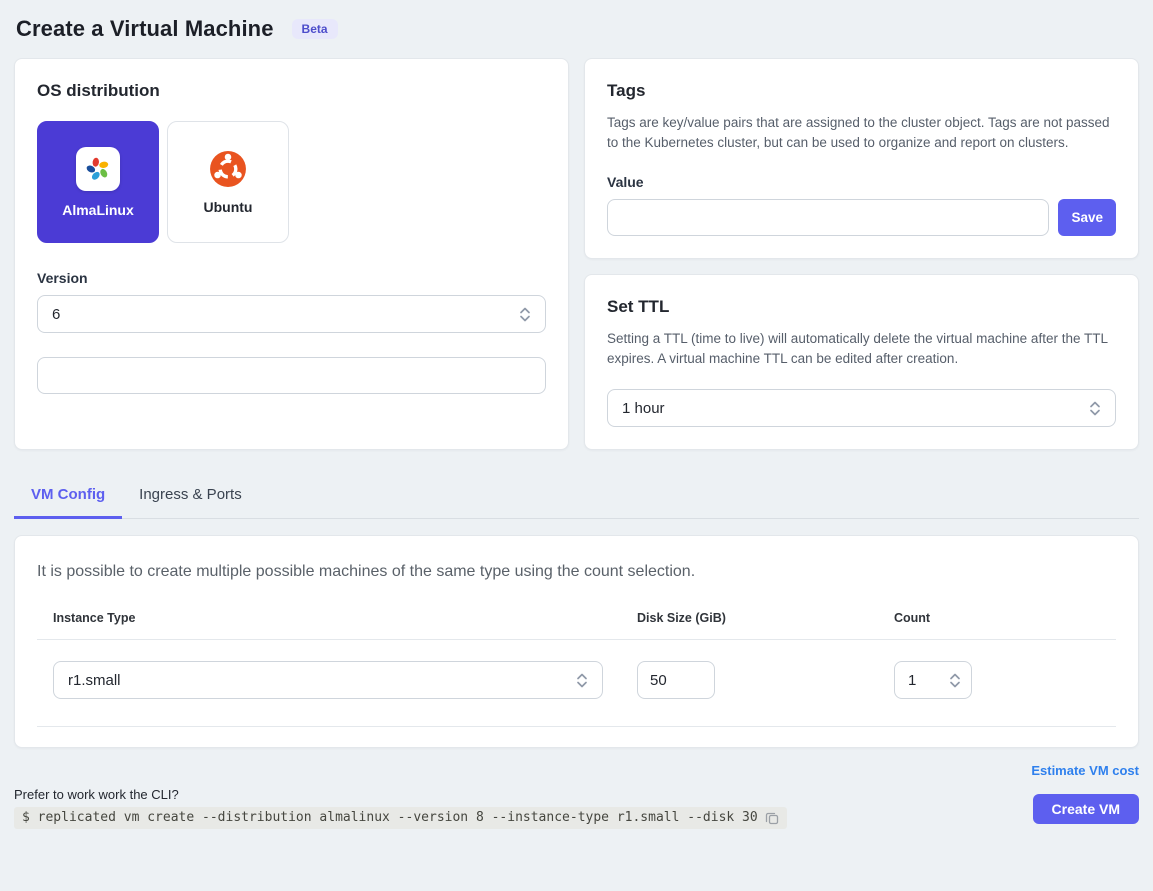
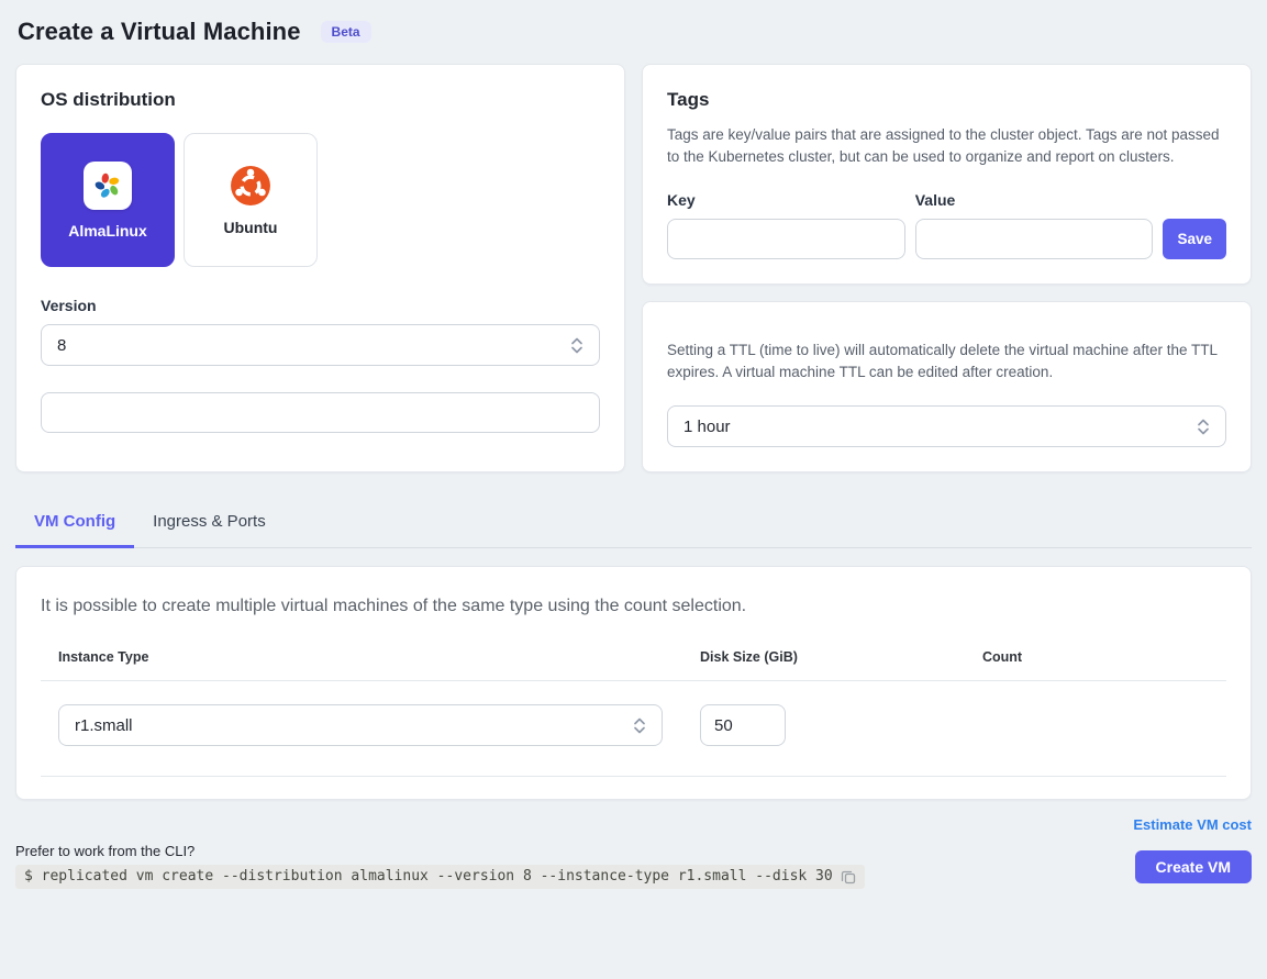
  Create a Virtual Machine
  Beta
  OS distribution
  AlmaLinux
  Ubuntu
  Version
- 6
+ 8
  Tags
  Tags are key/value pairs that are assigned to the cluster object. Tags are not passed to the Kubernetes cluster, but can be used to organize and report on clusters.
+ Key
  Value
  Save
- Set TTL
  Setting a TTL (time to live) will automatically delete the virtual machine after the TTL expires. A virtual machine TTL can be edited after creation.
  1 hour
  VM Config
  Ingress & Ports
- It is possible to create multiple possible machines of the same type using the count selection.
+ It is possible to create multiple virtual machines of the same type using the count selection.
  Instance Type
  Disk Size (GiB)
  Count
  r1.small
  50
- 1
  Estimate VM cost
- Prefer to work work the CLI?
+ Prefer to work from the CLI?
  $ replicated vm create --distribution almalinux --version 8 --instance-type r1.small --disk 30
  Create VM
